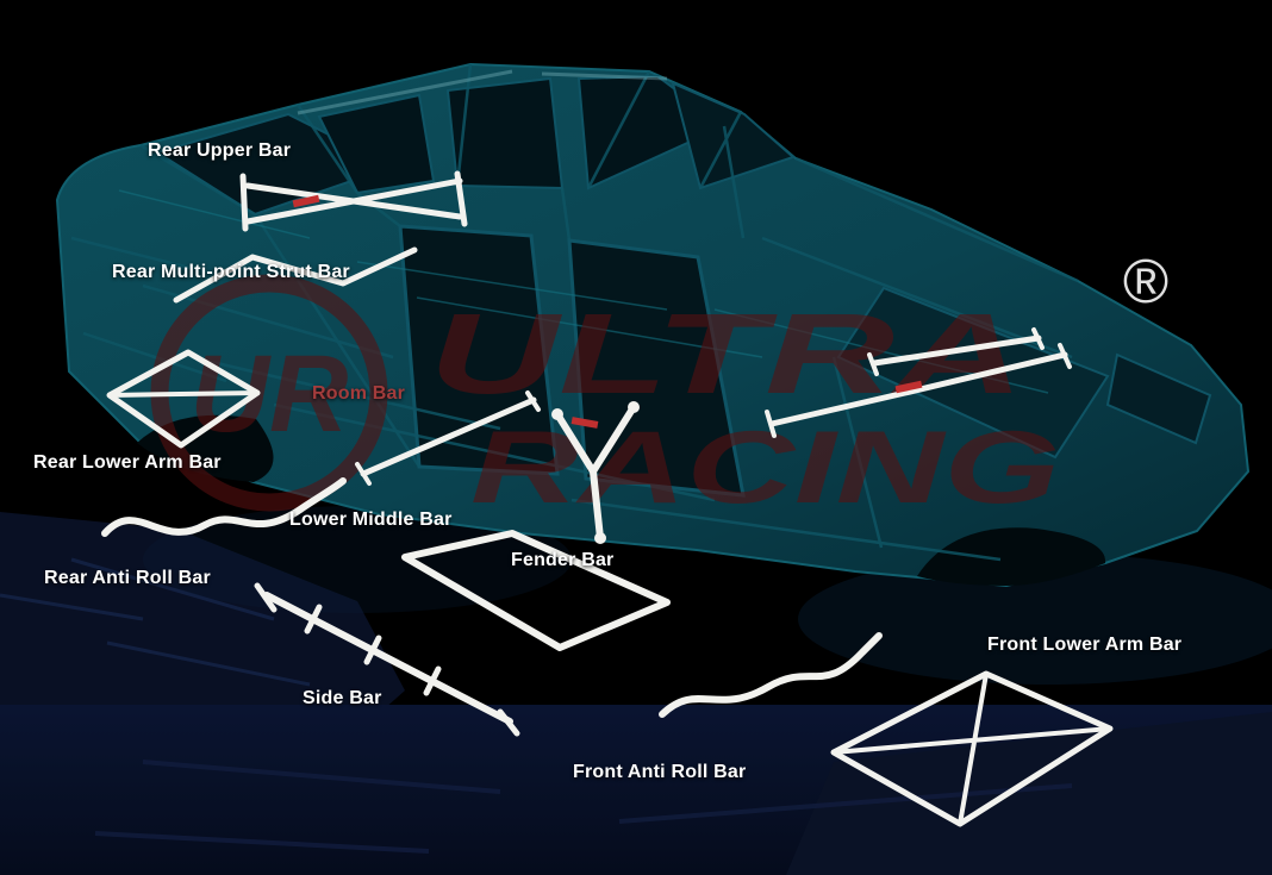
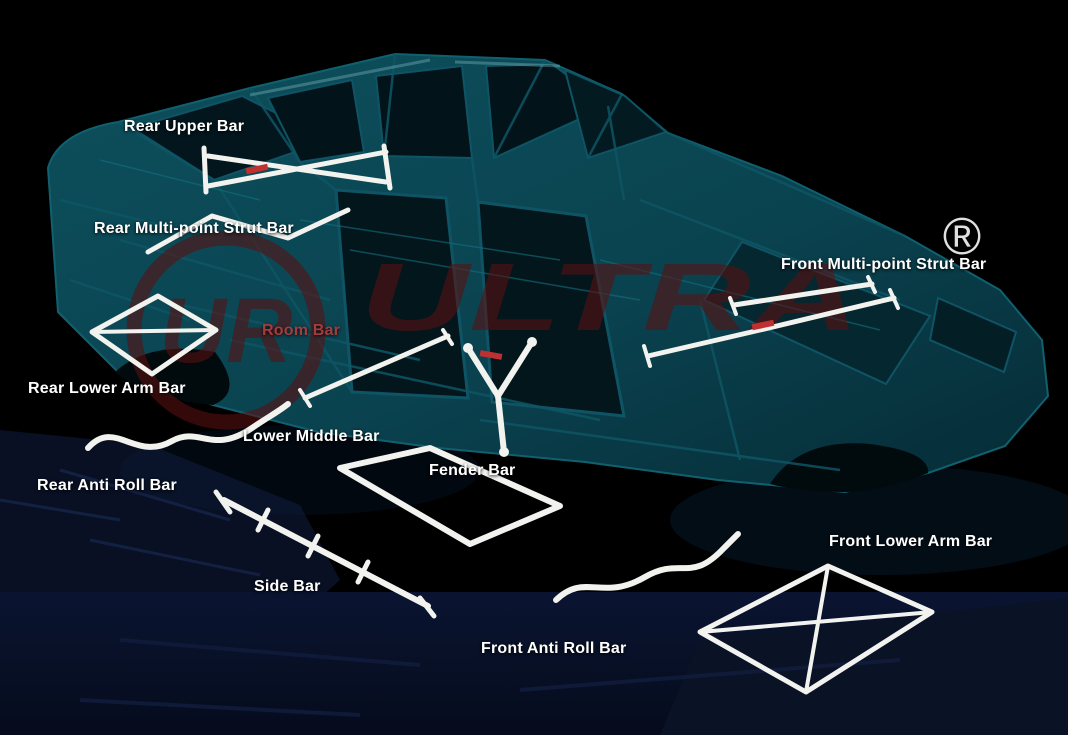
  ULTRA
- RACING
  ®
  Rear Upper Bar
  Rear Multi-point Strut Bar
+ Front Multi-point Strut Bar
  Room Bar
  Rear Lower Arm Bar
  Lower Middle Bar
  Fender Bar
  Rear Anti Roll Bar
  Front Lower Arm Bar
  Side Bar
  Front Anti Roll Bar
